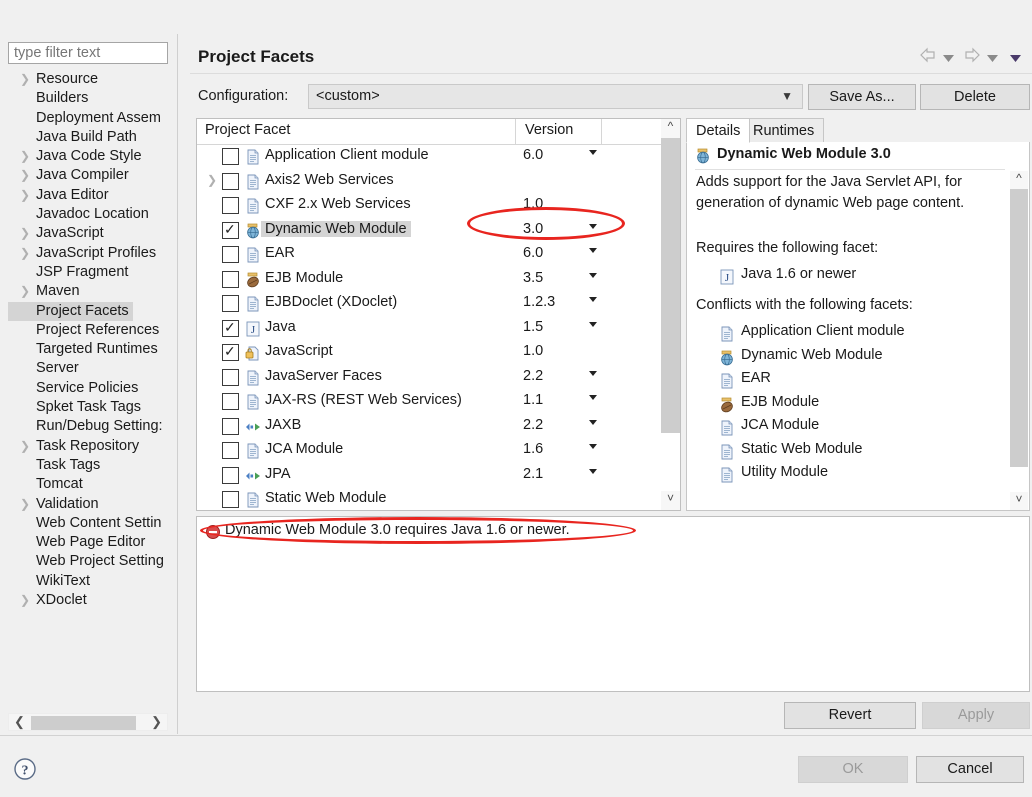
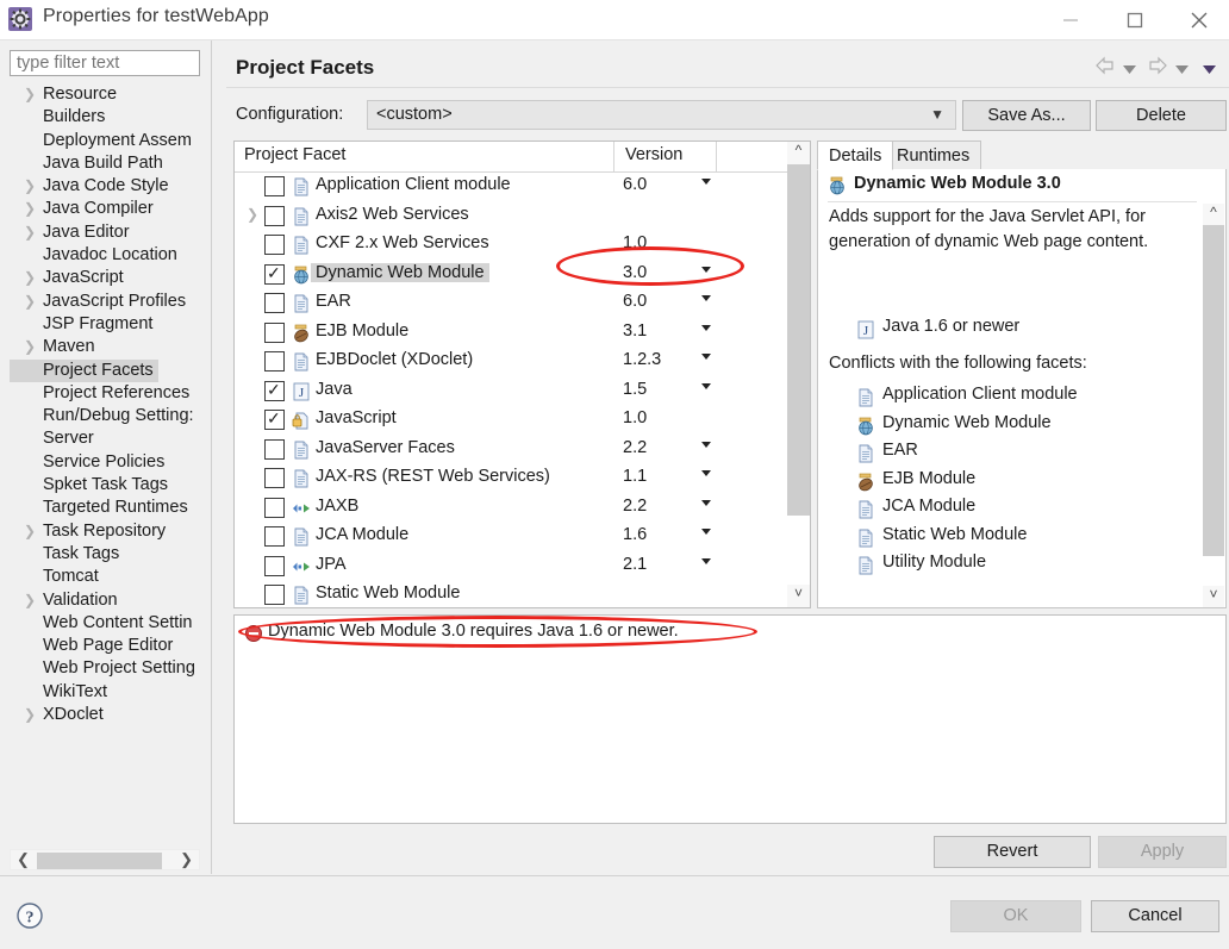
+ Properties for testWebApp
  type filter text
  ❯
  Resource
  Builders
  Deployment Assem
  Java Build Path
  ❯
  Java Code Style
  ❯
  Java Compiler
  ❯
  Java Editor
  Javadoc Location
  ❯
  JavaScript
  ❯
  JavaScript Profiles
  JSP Fragment
  ❯
  Maven
  Project Facets
  Project References
- Targeted Runtimes
+ Run/Debug Setting:
  Server
  Service Policies
  Spket Task Tags
- Run/Debug Setting:
+ Targeted Runtimes
  ❯
  Task Repository
  Task Tags
  Tomcat
  ❯
  Validation
  Web Content Settin
  Web Page Editor
  Web Project Setting
  WikiText
  ❯
  XDoclet
  ❮
  ❯
  Project Facets
  Configuration:
  <custom>
  ▼
  Save As...
  Delete
  Project Facet
  Version
  Application Client module
  6.0
  ❯
  Axis2 Web Services
  CXF 2.x Web Services
  1.0
  ✓
  Dynamic Web Module
  3.0
  EAR
  6.0
  EJB Module
- 3.5
+ 3.1
  EJBDoclet (XDoclet)
  1.2.3
  ✓
  J
  Java
  1.5
  ✓
  JavaScript
  1.0
  JavaServer Faces
  2.2
  JAX-RS (REST Web Services)
  1.1
  JAXB
  2.2
  JCA Module
  1.6
  JPA
  2.1
  Static Web Module
  ^
  ˅
  Details
  Runtimes
  Dynamic Web Module 3.0
  Adds support for the Java Servlet API, for generation of dynamic Web page content.
- Requires the following facet:
  J
  Java 1.6 or newer
  Conflicts with the following facets:
  Application Client module
  Dynamic Web Module
  EAR
  EJB Module
  JCA Module
  Static Web Module
  Utility Module
  ^
  ˅
  Dynamic Web Module 3.0 requires Java 1.6 or newer.
  Revert
  Apply
  ?
  OK
  Cancel
